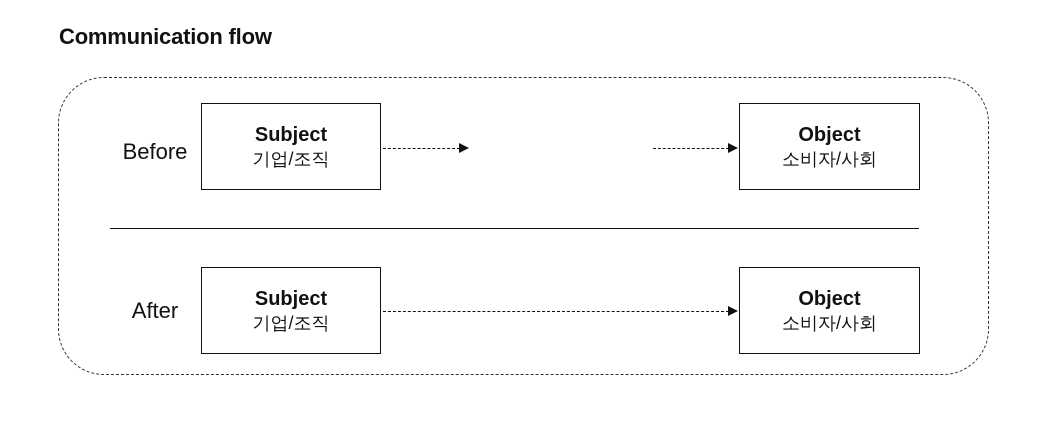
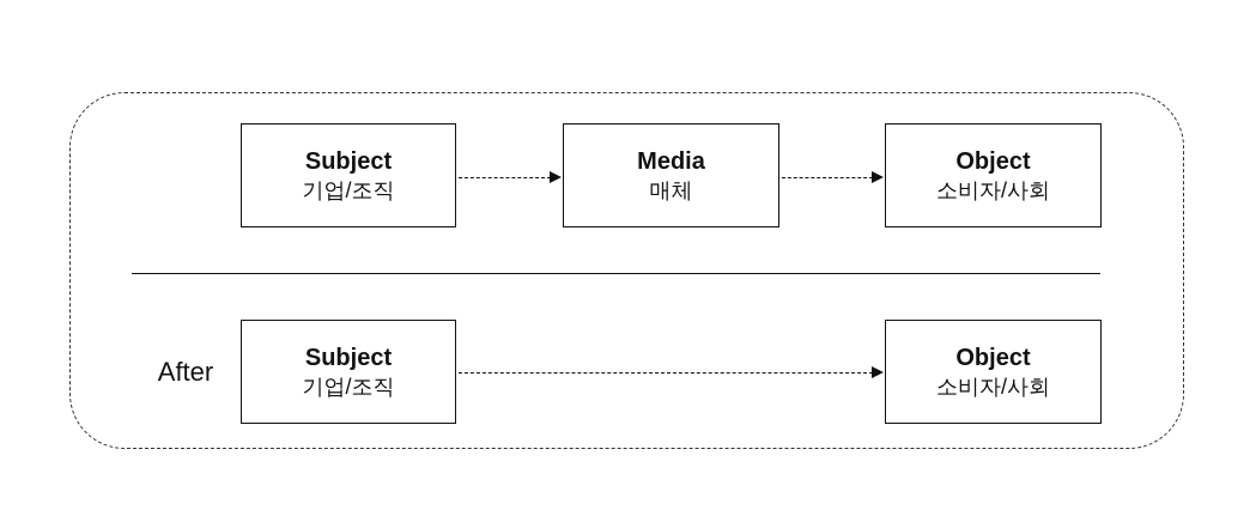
- Communication flow
- Before
  Subject
  기업/조직
+ Media
+ 매체
  Object
  소비자/사회
  After
  Subject
  기업/조직
  Object
  소비자/사회
